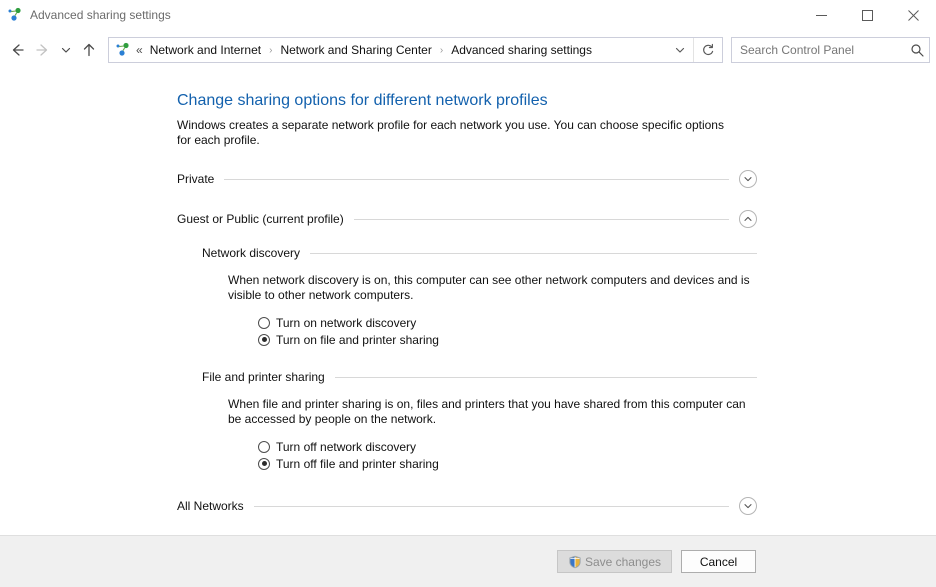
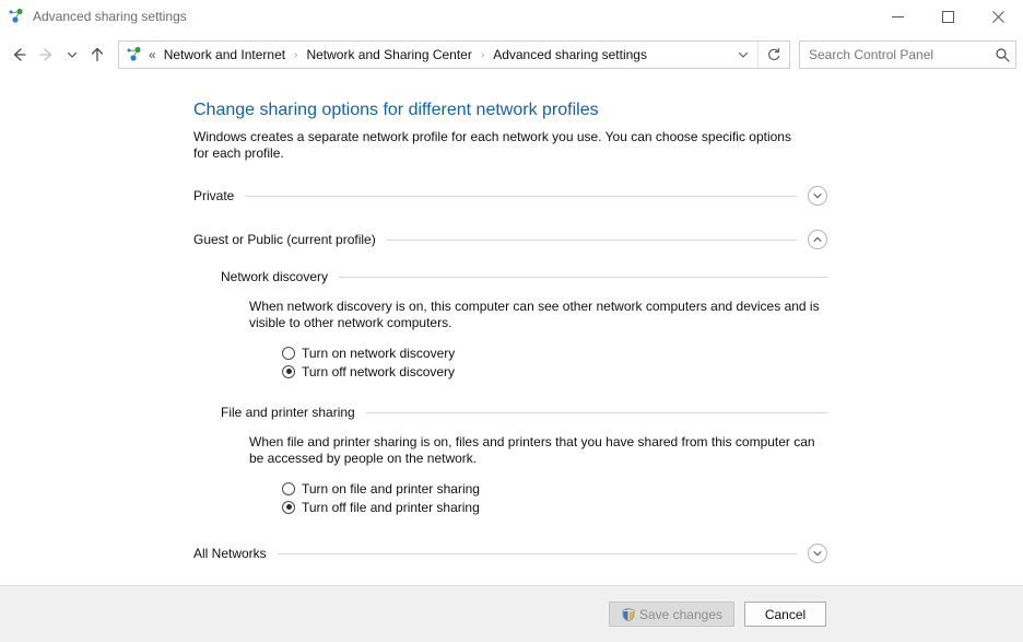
  Advanced sharing settings
  «
  Network and Internet
  ›
  Network and Sharing Center
  ›
  Advanced sharing settings
  Search Control Panel
  Change sharing options for different network profiles
  Windows creates a separate network profile for each network you use. You can choose specific options for each profile.
  Private
  Guest or Public (current profile)
  Network discovery
  When network discovery is on, this computer can see other network computers and devices and is visible to other network computers.
  Turn on network discovery
- Turn on file and printer sharing
+ Turn off network discovery
  File and printer sharing
  When file and printer sharing is on, files and printers that you have shared from this computer can be accessed by people on the network.
- Turn off network discovery
+ Turn on file and printer sharing
  Turn off file and printer sharing
  All Networks
  Save changes
  Cancel
